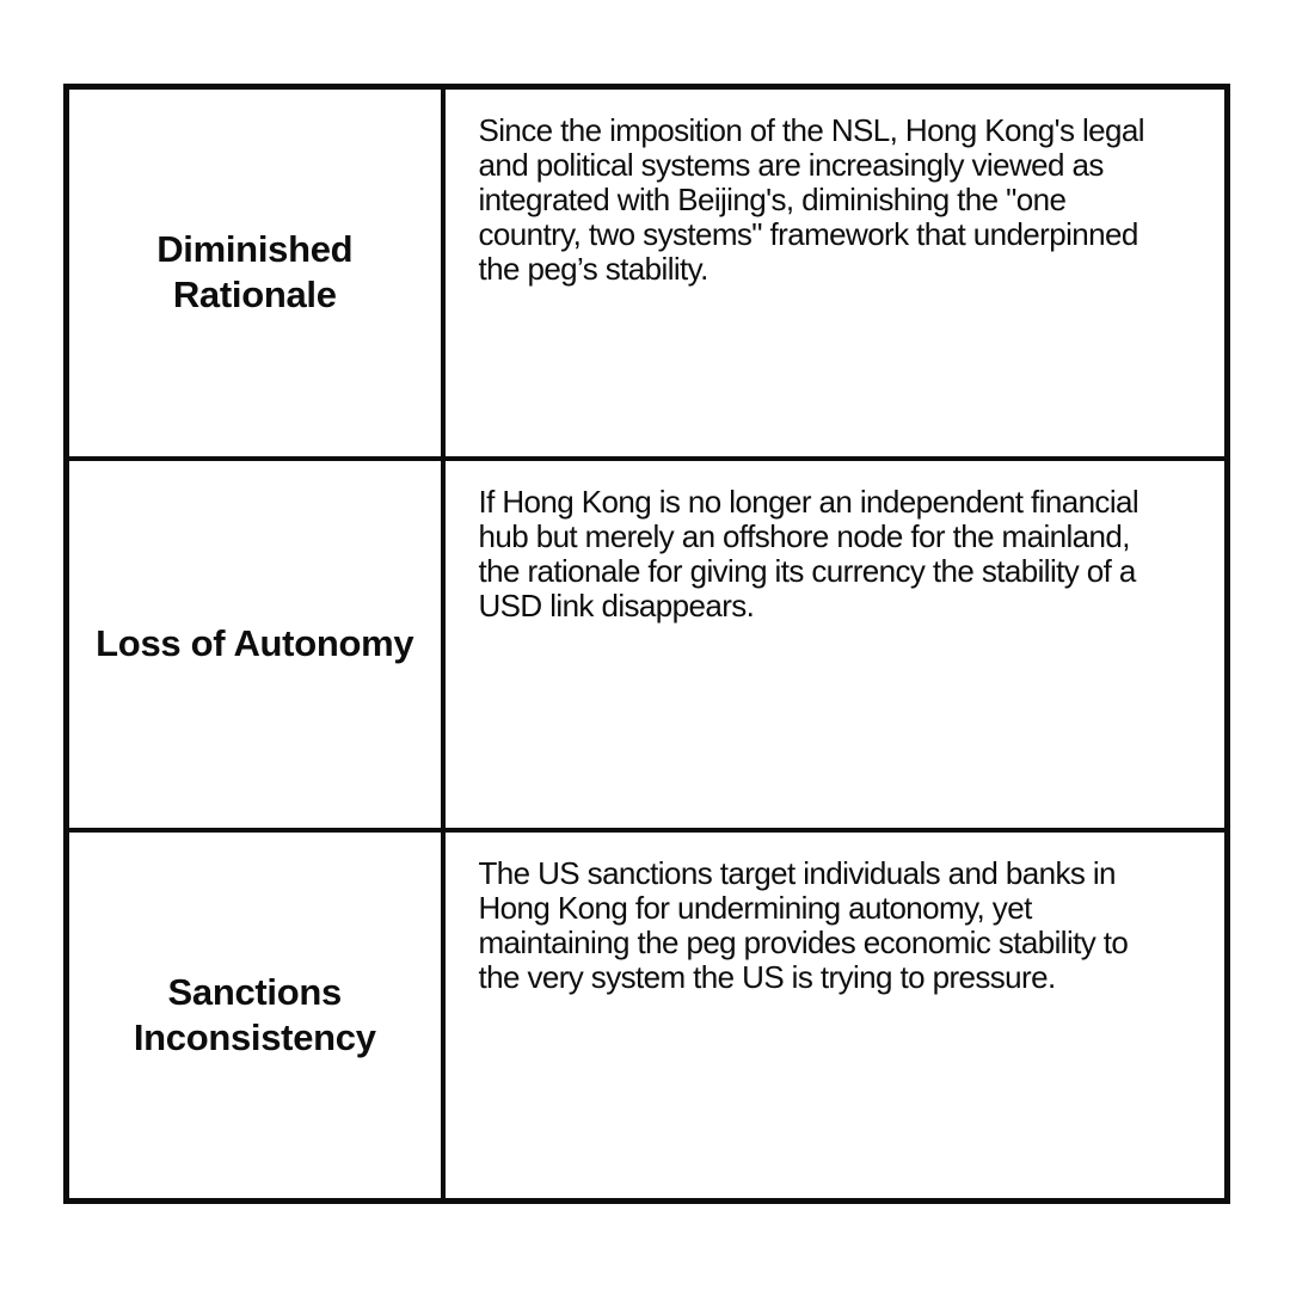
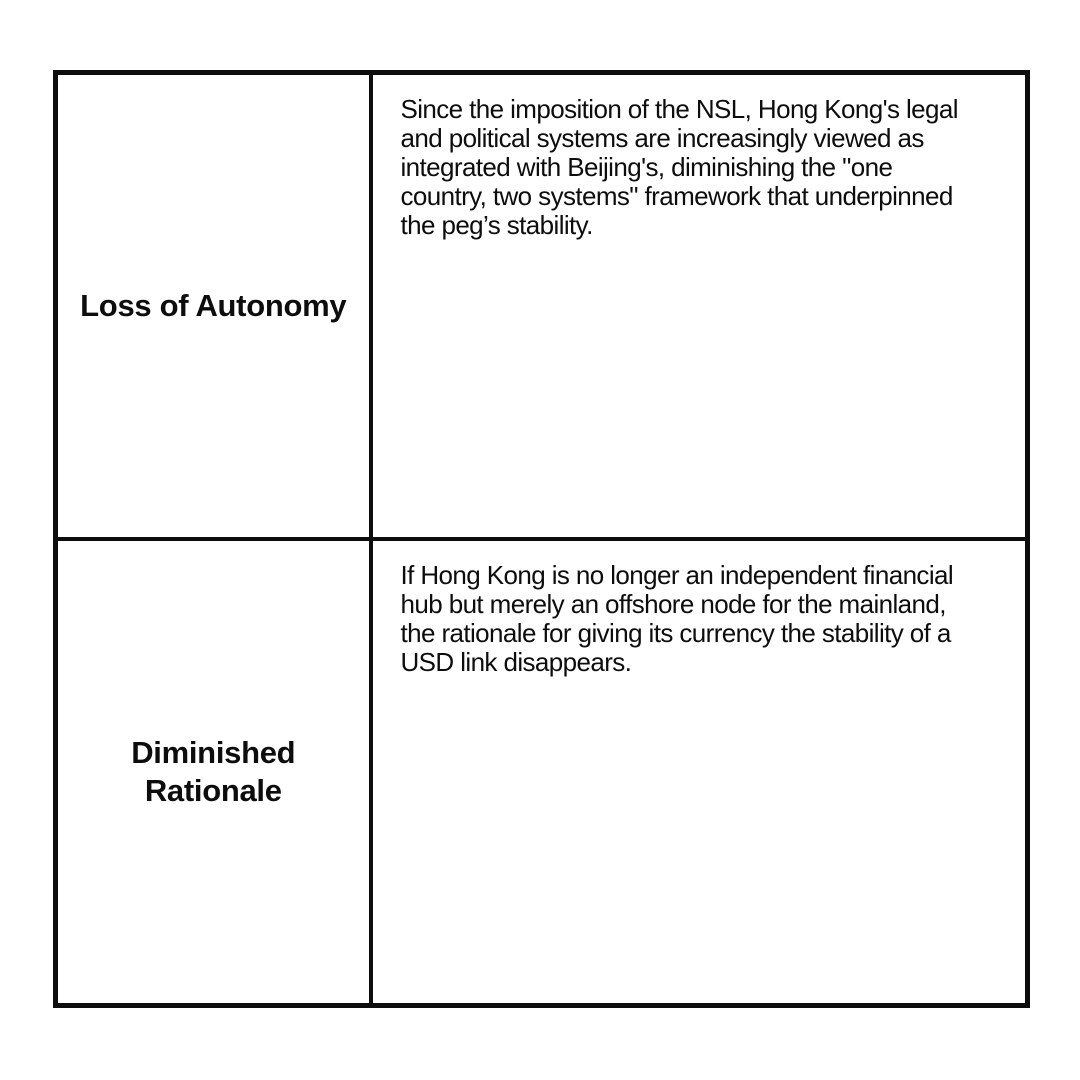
- Diminished Rationale	Since the imposition of the NSL, Hong Kong's legal and political systems are increasingly viewed as integrated with Beijing's, diminishing the "one country, two systems" framework that underpinned the peg’s stability.
+ Loss of Autonomy	Since the imposition of the NSL, Hong Kong's legal and political systems are increasingly viewed as integrated with Beijing's, diminishing the "one country, two systems" framework that underpinned the peg’s stability.
- Loss of Autonomy	If Hong Kong is no longer an independent financial hub but merely an offshore node for the mainland, the rationale for giving its currency the stability of a USD link disappears.
+ Diminished Rationale	If Hong Kong is no longer an independent financial hub but merely an offshore node for the mainland, the rationale for giving its currency the stability of a USD link disappears.
- Sanctions Inconsistency	The US sanctions target individuals and banks in Hong Kong for undermining autonomy, yet maintaining the peg provides economic stability to the very system the US is trying to pressure.
